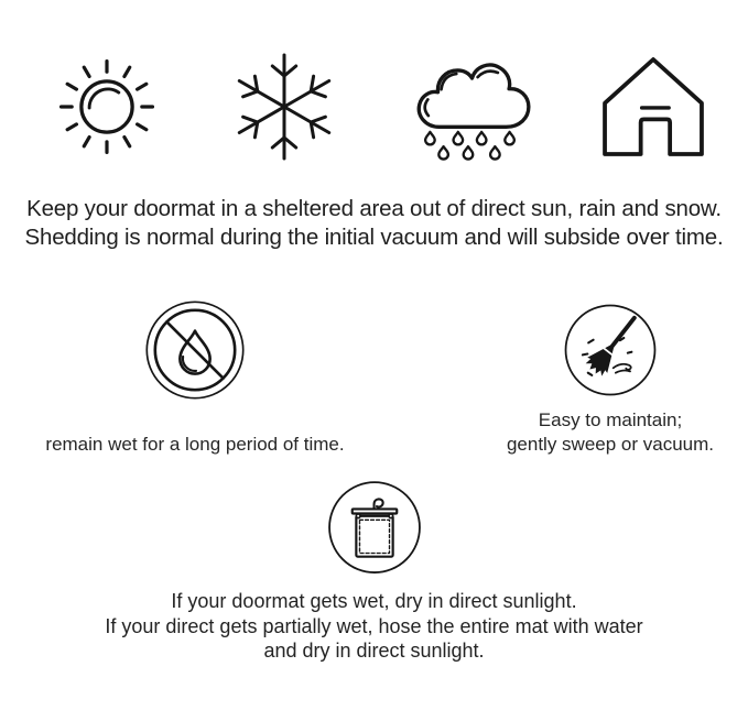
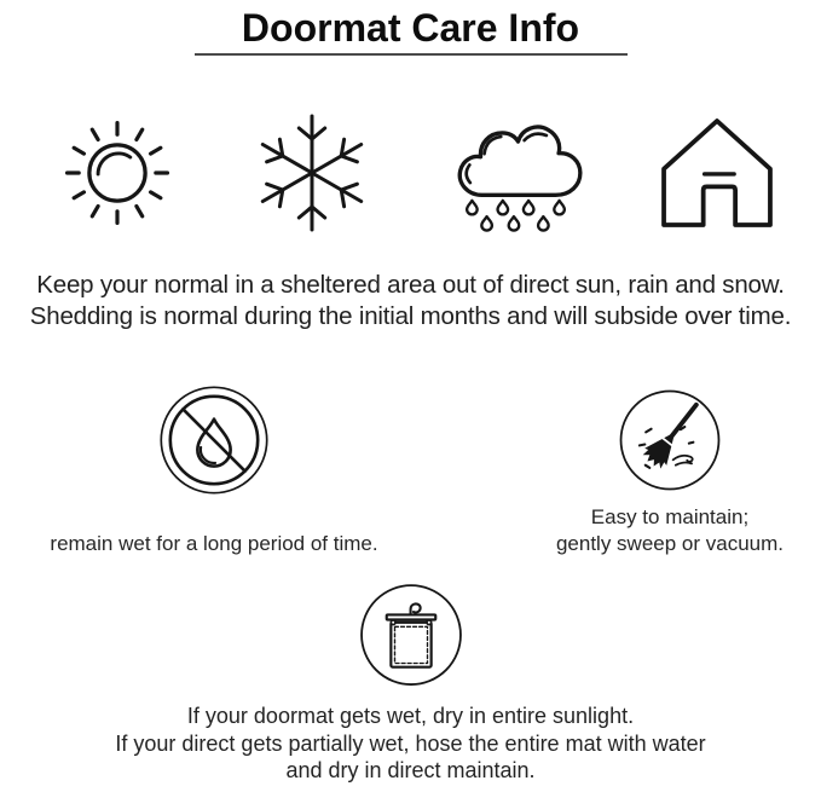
+ Doormat Care Info
- Keep your doormat in a sheltered area out of direct sun, rain and snow.
+ Keep your normal in a sheltered area out of direct sun, rain and snow.
- Shedding is normal during the initial vacuum and will subside over time.
+ Shedding is normal during the initial months and will subside over time.
  remain wet for a long period of time.
  Easy to maintain;
  gently sweep or vacuum.
- If your doormat gets wet, dry in direct sunlight.
+ If your doormat gets wet, dry in entire sunlight.
  If your direct gets partially wet, hose the entire mat with water
- and dry in direct sunlight.
+ and dry in direct maintain.
